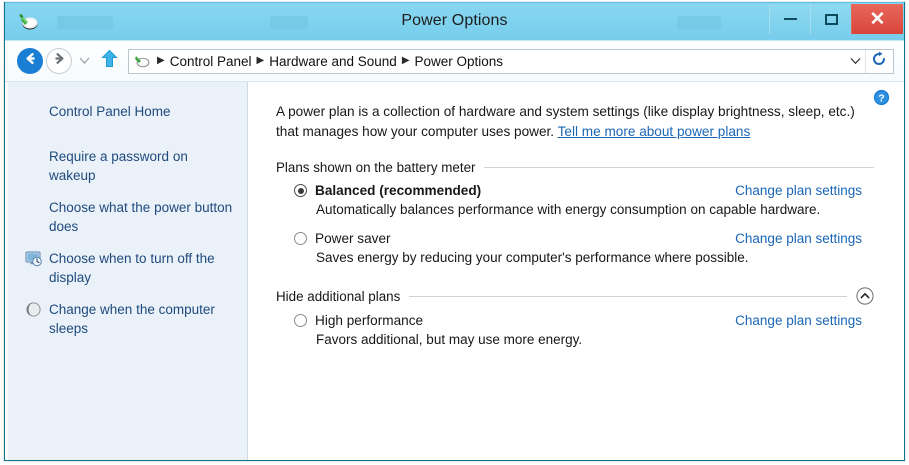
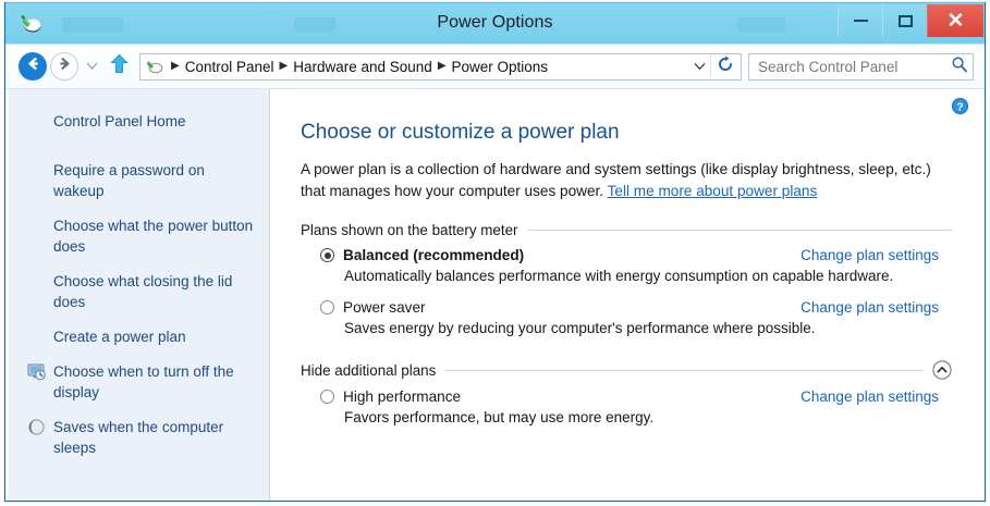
  Power Options
  ✕
  ▶
  Control Panel
  ▶
  Hardware and Sound
  ▶
  Power Options
+ Search Control Panel
  Control Panel Home
  Require a password on wakeup
  Choose what the power button does
+ Choose what closing the lid does
+ Create a power plan
  Choose when to turn off the display
- Change when the computer sleeps
+ Saves when the computer sleeps
  ?
+ Choose or customize a power plan
  A power plan is a collection of hardware and system settings (like display brightness, sleep, etc.) that manages how your computer uses power. Tell me more about power plans
  Plans shown on the battery meter
  Balanced (recommended)
  Change plan settings
  Automatically balances performance with energy consumption on capable hardware.
  Power saver
  Change plan settings
  Saves energy by reducing your computer's performance where possible.
  Hide additional plans
  High performance
  Change plan settings
- Favors additional, but may use more energy.
+ Favors performance, but may use more energy.
